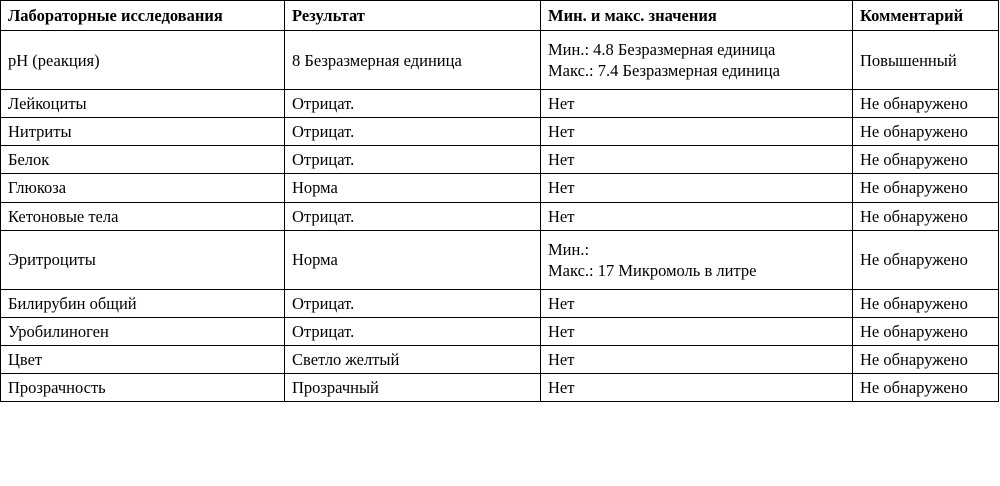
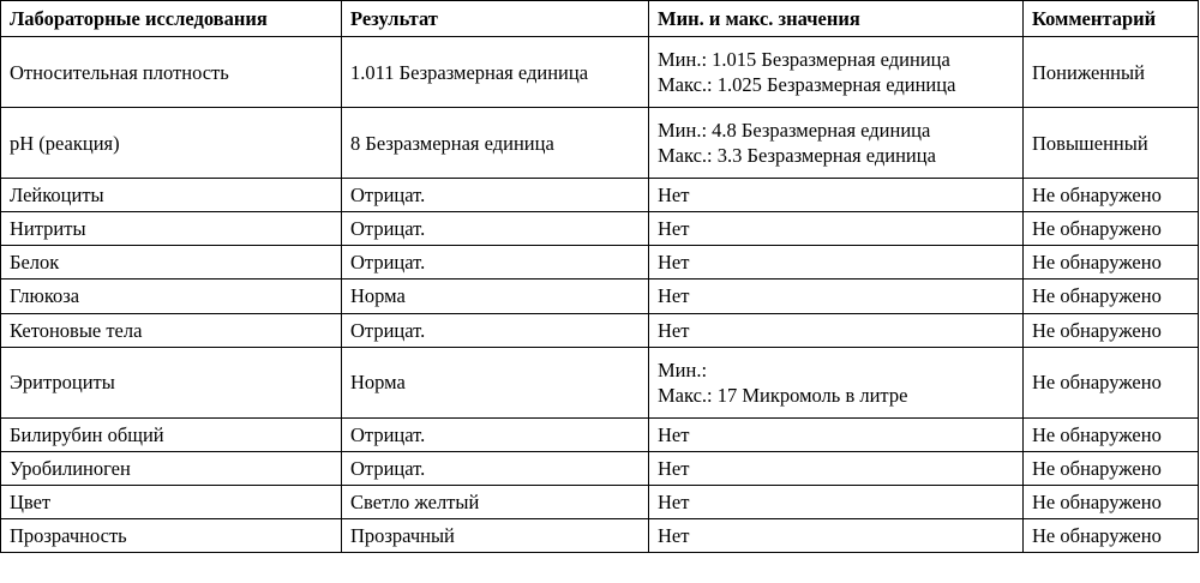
  Лабораторные исследования	Результат	Мин. и макс. значения	Комментарий
+ Относительная плотность	1.011 Безразмерная единица	Мин.: 1.015 Безразмерная единица Макс.: 1.025 Безразмерная единица	Пониженный
- pH (реакция)	8 Безразмерная единица	Мин.: 4.8 Безразмерная единица Макс.: 7.4 Безразмерная единица	Повышенный
+ pH (реакция)	8 Безразмерная единица	Мин.: 4.8 Безразмерная единица Макс.: 3.3 Безразмерная единица	Повышенный
  Лейкоциты	Отрицат.	Нет	Не обнаружено
  Нитриты	Отрицат.	Нет	Не обнаружено
  Белок	Отрицат.	Нет	Не обнаружено
  Глюкоза	Норма	Нет	Не обнаружено
  Кетоновые тела	Отрицат.	Нет	Не обнаружено
  Эритроциты	Норма	Мин.: Макс.: 17 Микромоль в литре	Не обнаружено
  Билирубин общий	Отрицат.	Нет	Не обнаружено
  Уробилиноген	Отрицат.	Нет	Не обнаружено
  Цвет	Светло желтый	Нет	Не обнаружено
  Прозрачность	Прозрачный	Нет	Не обнаружено
